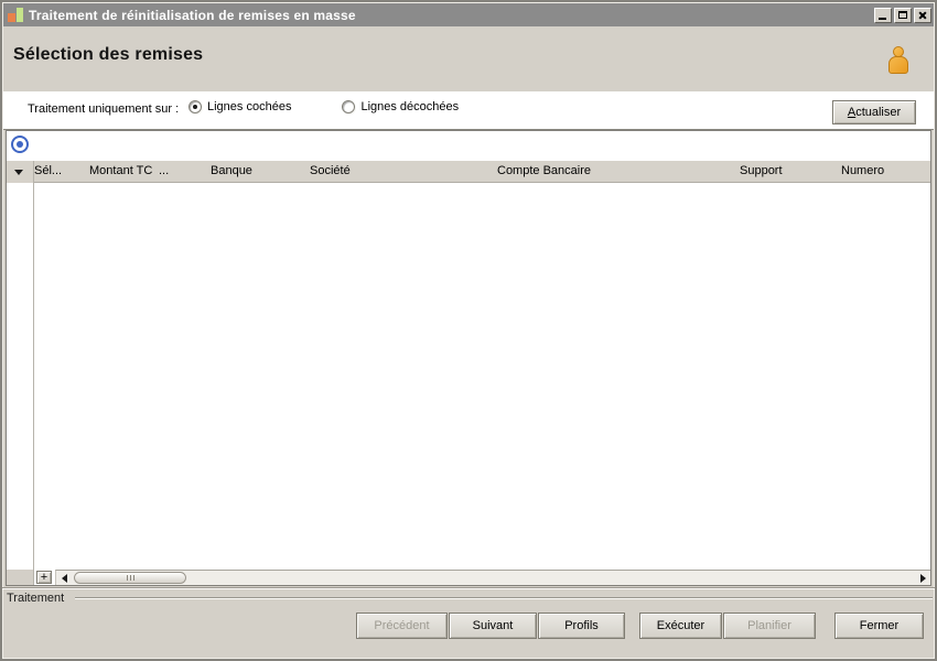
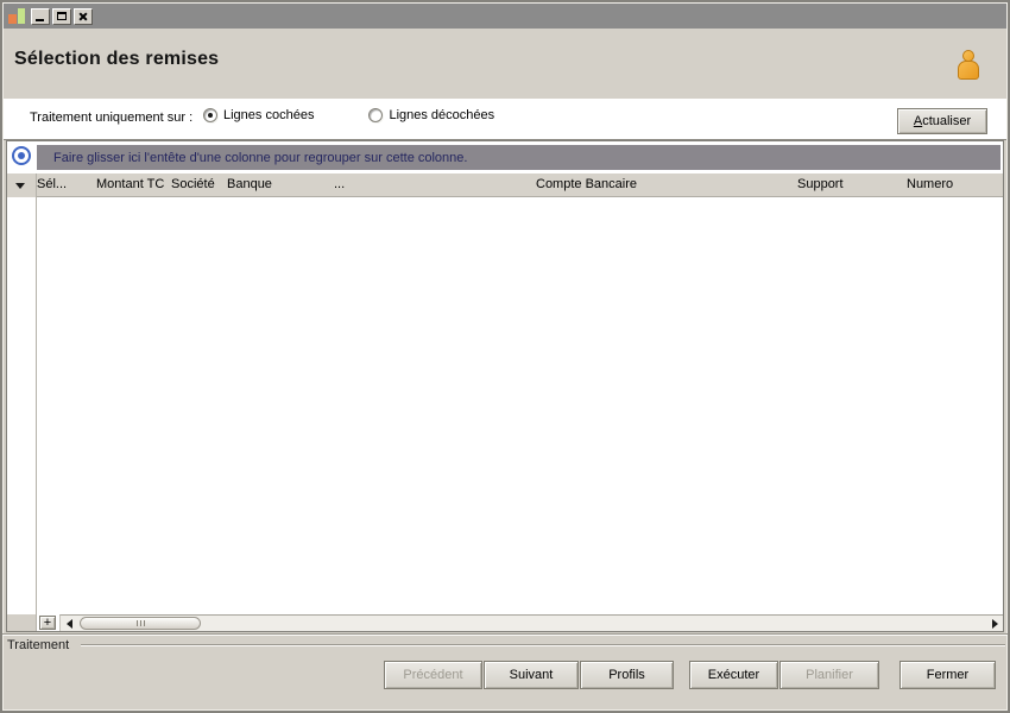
- Traitement de réinitialisation de remises en masse
  Sélection des remises
  Traitement uniquement sur :
  Lignes cochées
  Lignes décochées
  Actualiser
+ Faire glisser ici l'entête d'une colonne pour regrouper sur cette colonne.
  Sél...
  Montant TC
- ...
+ Société
  Banque
- Société
+ ...
  Compte Bancaire
  Support
  Numero
  +
  Traitement
  Précédent
  Suivant
  Profils
  Exécuter
  Planifier
  Fermer
